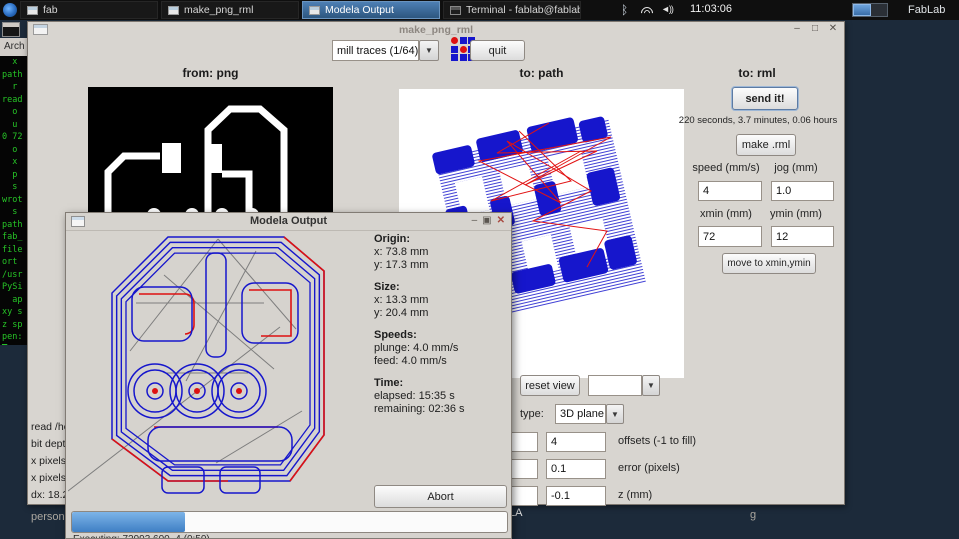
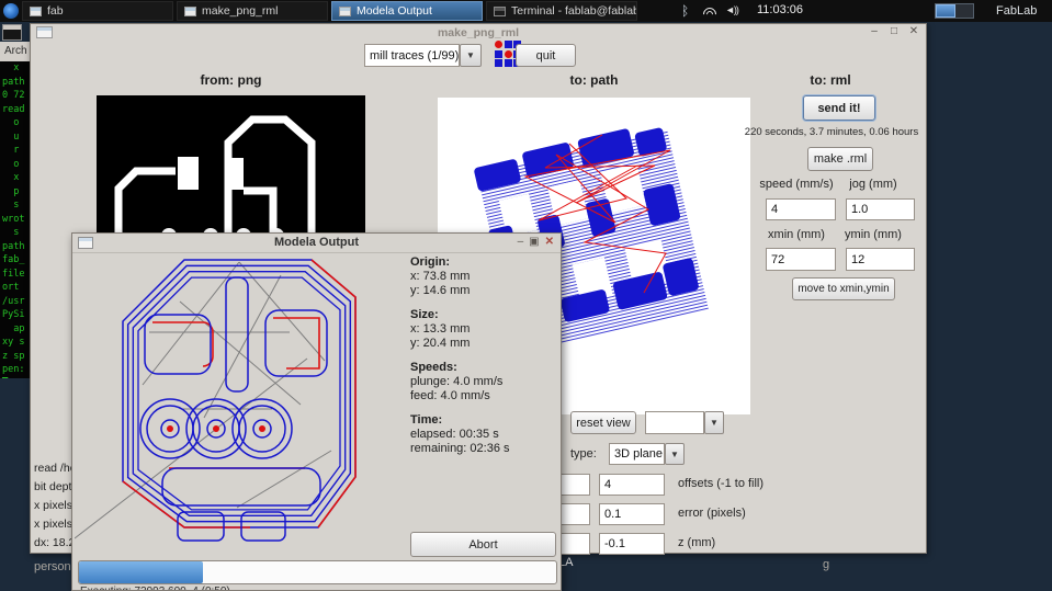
  fab
  make_png_rml
  Modela Output
  Terminal - fablab@fablab
  ᛒ
  ◄))
  11:03:06
  FabLab
  Arch
  x
  path
- r
+ 0 72
  read
  o
  u
- 0 72
+ r
  o
  x
  p
  s
  wrot
  s
  path
  fab_
  file
  ort
  /usr
  PySi
  ap
  xy s
  z sp
  pen:
  person
  LA
  g
  make_png_rml
  ‒
  □
  ✕
- mill traces (1/64)
+ mill traces (1/99)
  ▼
  quit
  from: png
  to: path
  to: rml
  send it!
  220 seconds, 3.7 minutes, 0.06 hours
  make .rml
  speed (mm/s)
  jog (mm)
  4
  1.0
  xmin (mm)
  ymin (mm)
  72
  12
  move to xmin,ymin
  reset view
  ▼
  type:
  3D plane
  ▼
  4
  offsets (-1 to fill)
  0.1
  error (pixels)
  -0.1
  z (mm)
  read /h
  bit dept
  x pixels
  x pixels
  dx: 18.
  Modela Output
  ‒
  ▣
  ✕
  Origin:
  x: 73.8 mm
- y: 17.3 mm
+ y: 14.6 mm
  Size:
  x: 13.3 mm
  y: 20.4 mm
  Speeds:
  plunge: 4.0 mm/s
  feed: 4.0 mm/s
  Time:
- elapsed: 15:35 s
+ elapsed: 00:35 s
  remaining: 02:36 s
  Abort
